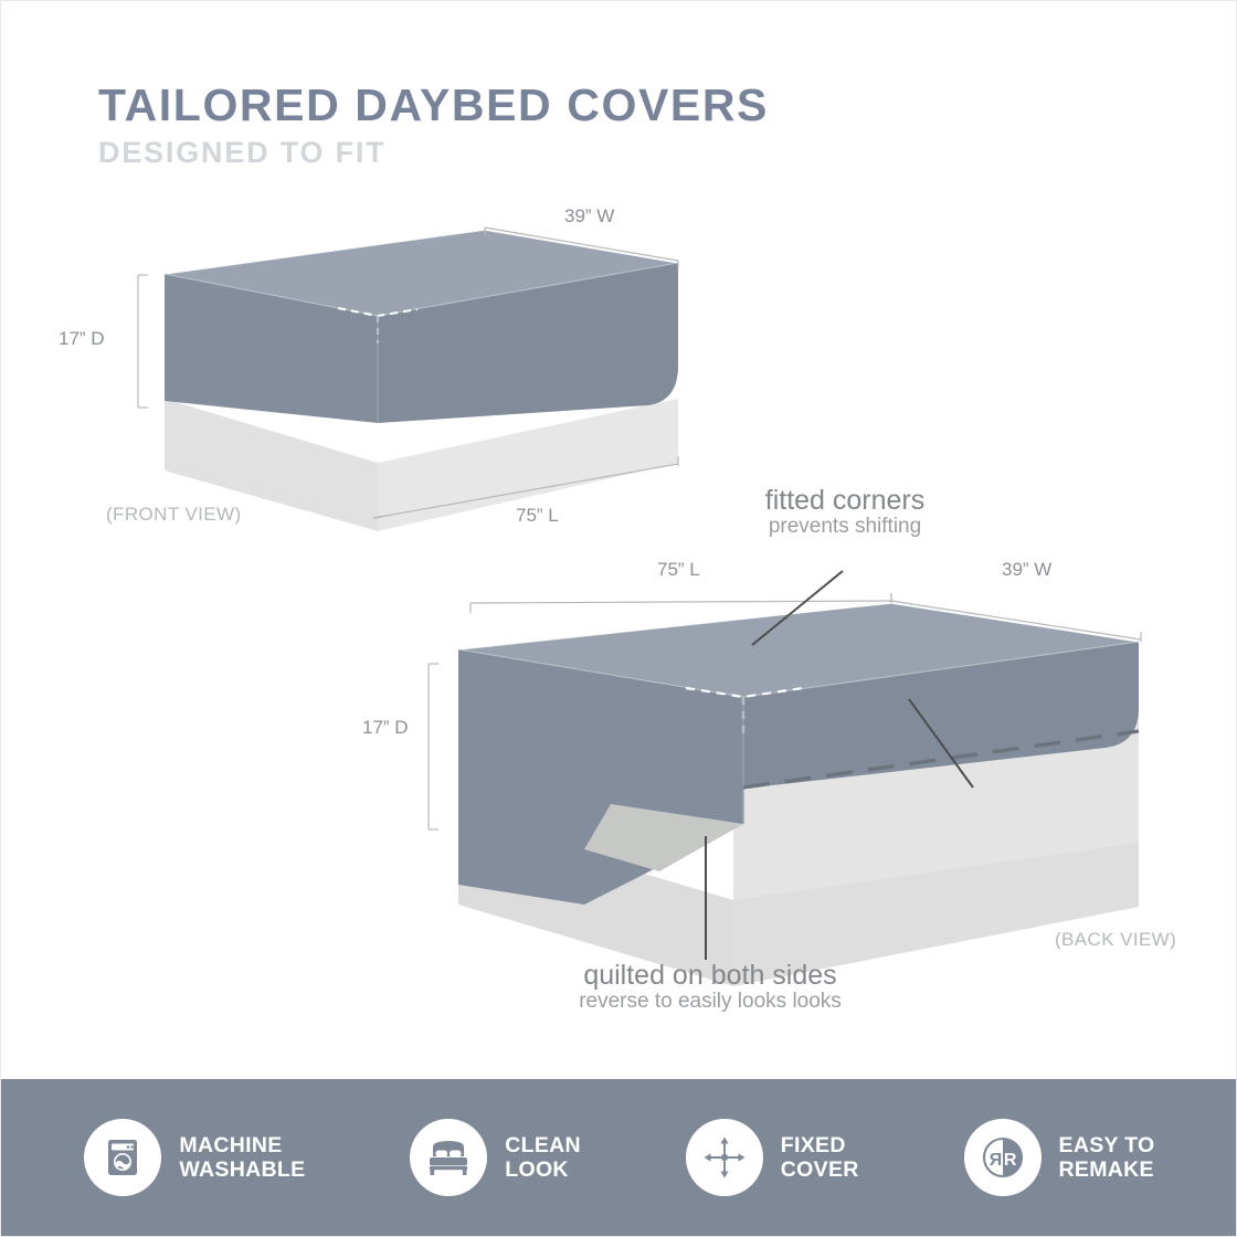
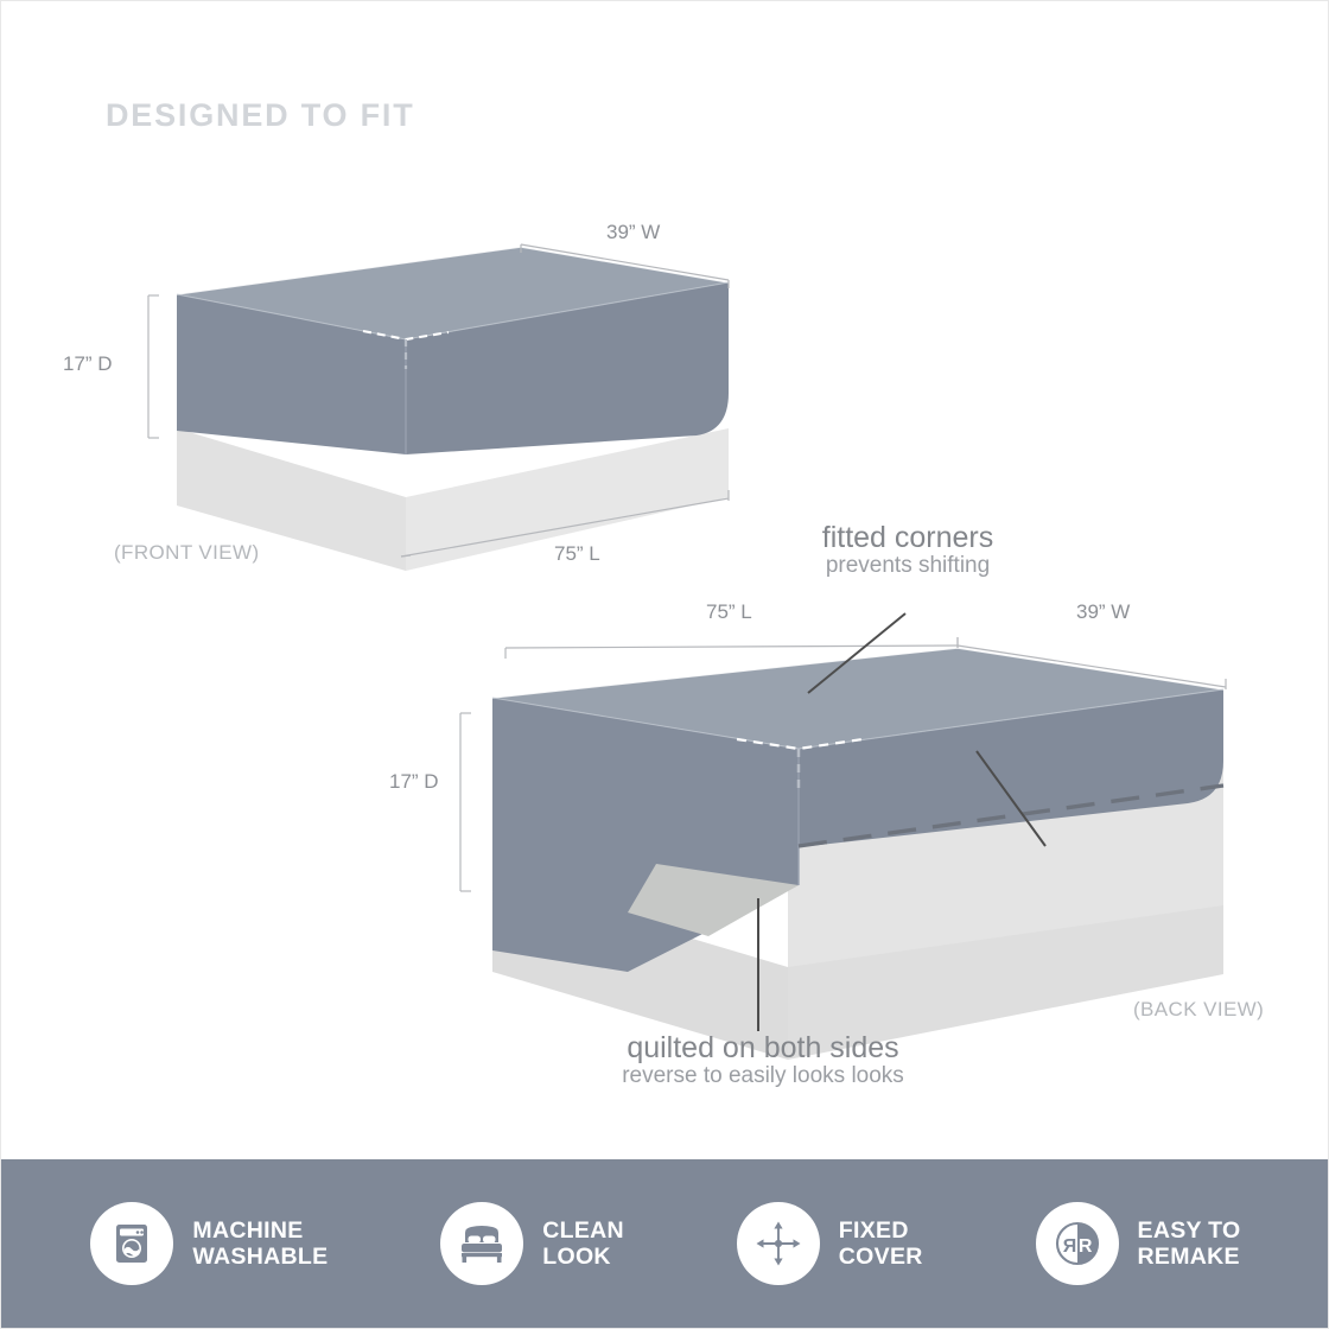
- TAILORED DAYBED COVERS
  DESIGNED TO FIT
  39” W
  75” L
  17” D
  (FRONT VIEW)
  75” L
  39” W
  17” D
  (BACK VIEW)
  fitted corners
  prevents shifting
  quilted on both sides
  reverse to easily looks looks
  MACHINE
  WASHABLE
  CLEAN
  LOOK
  FIXED
  COVER
  R
  EASY TO
  REMAKE
